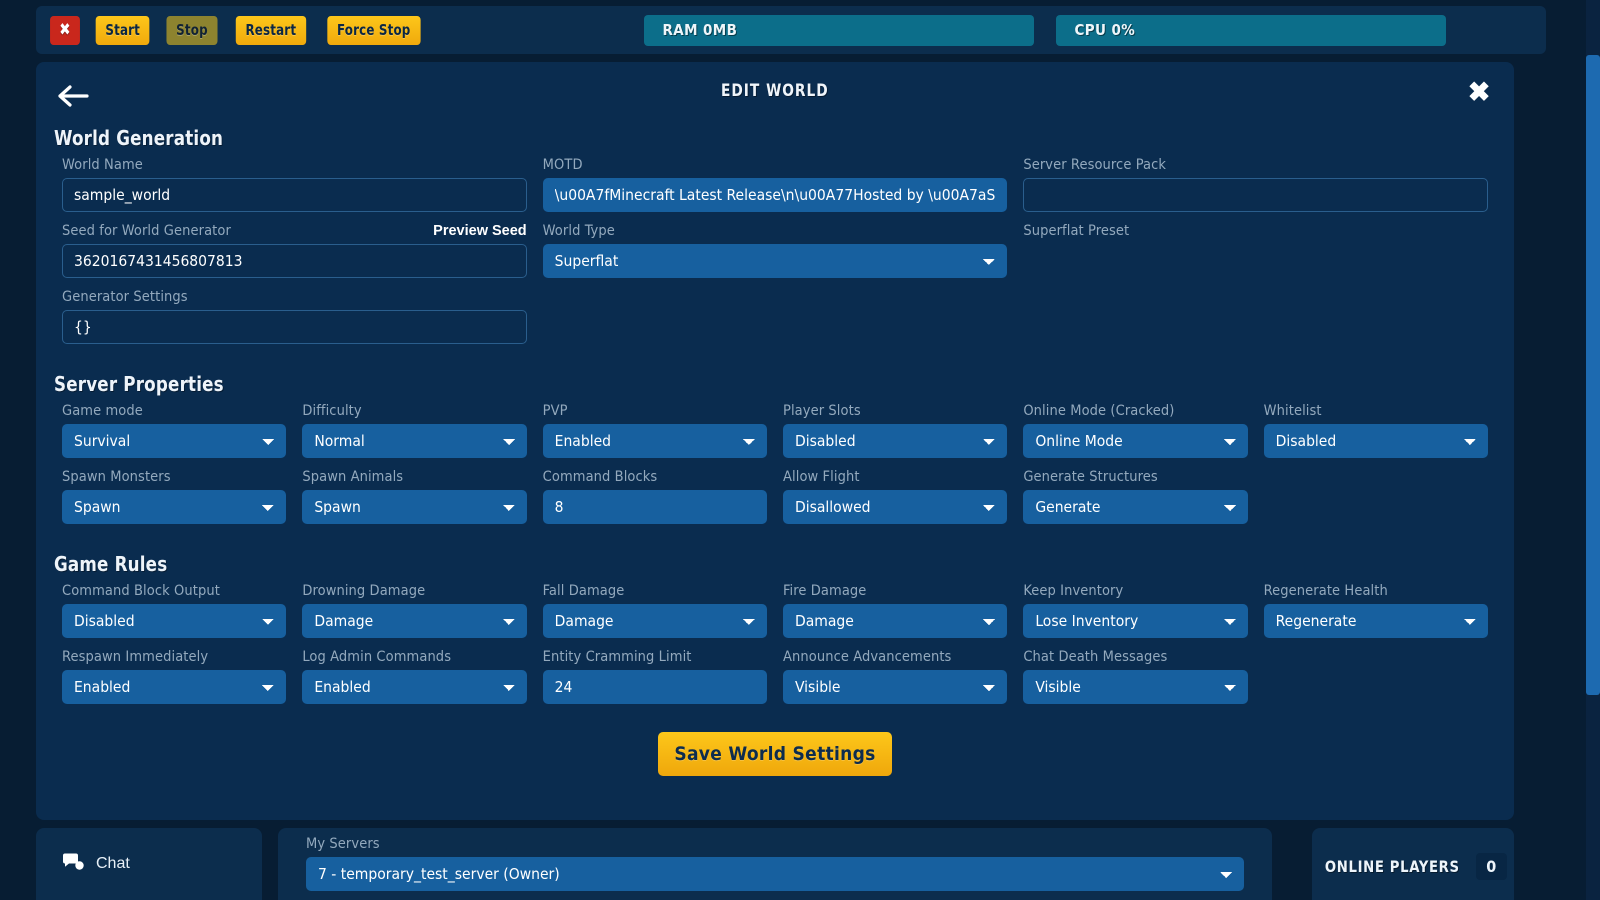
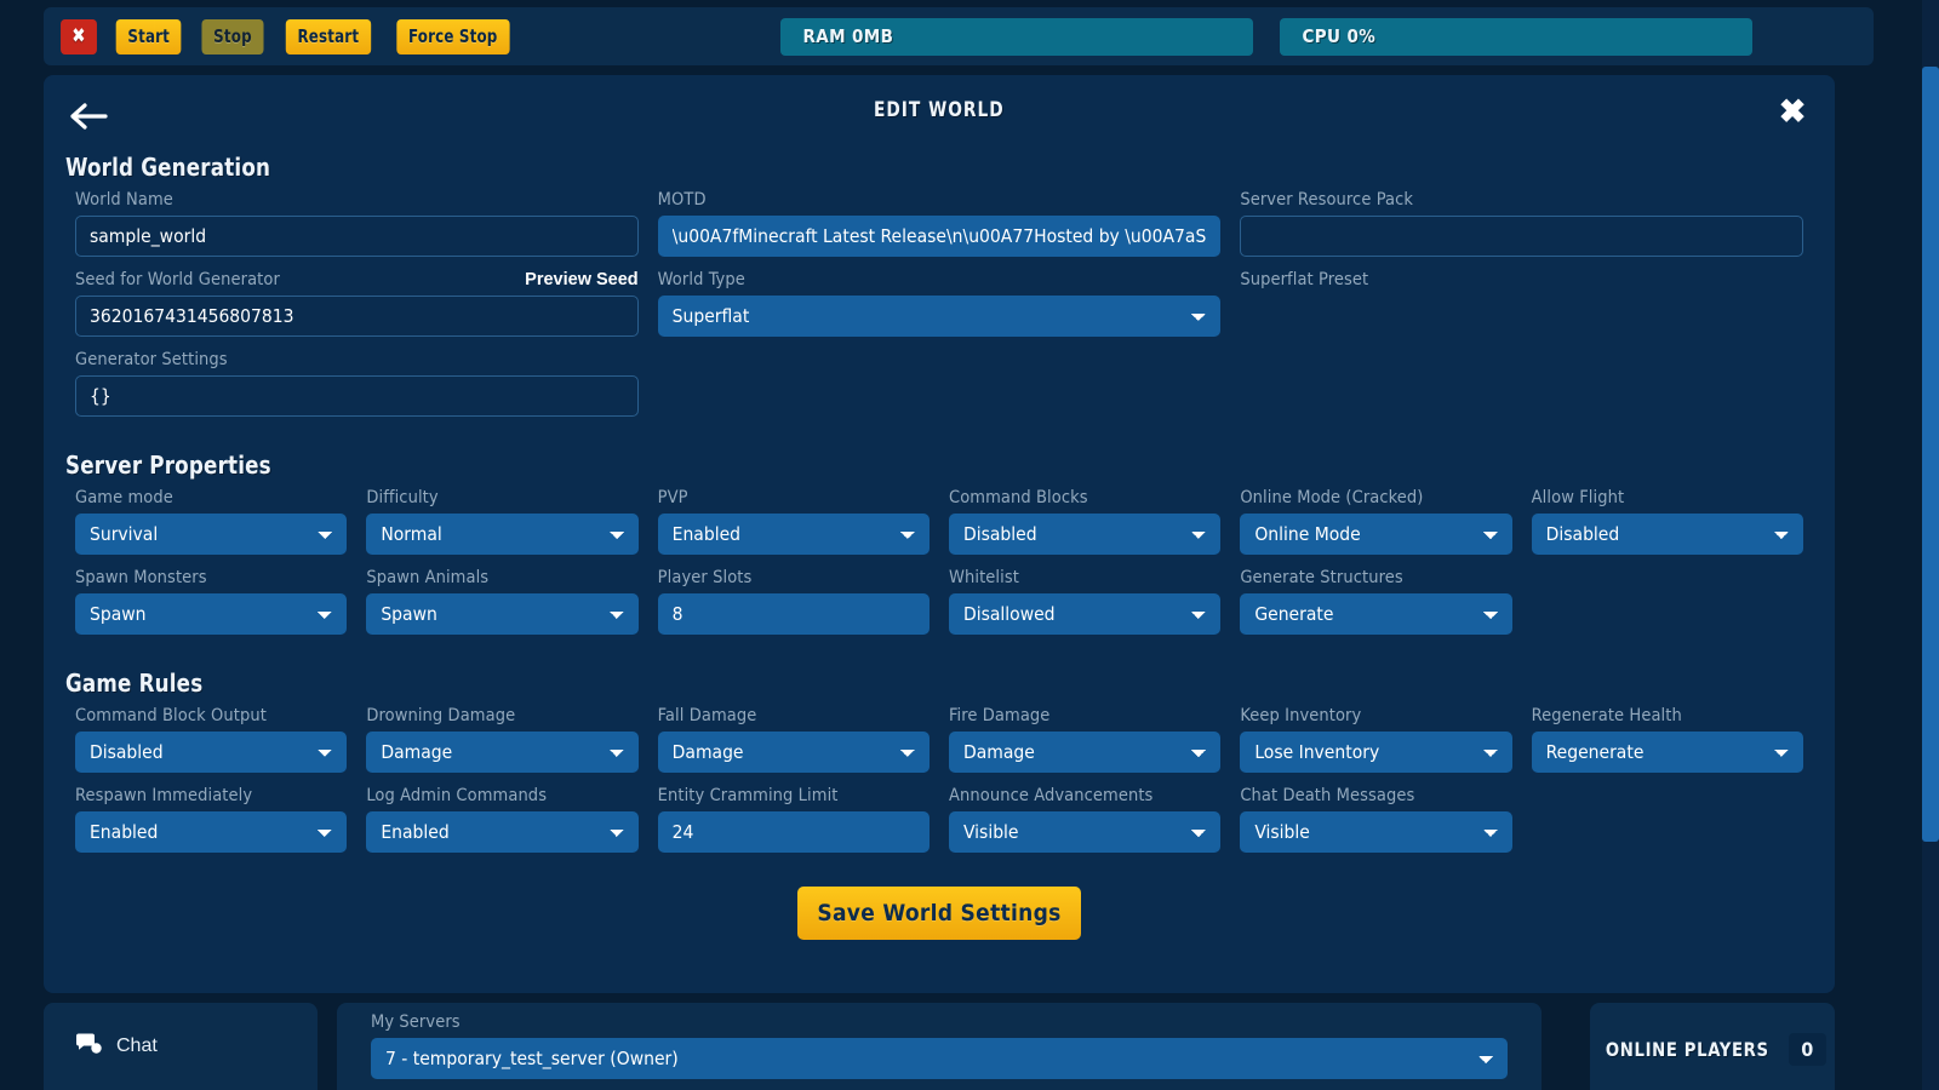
  ✖
  Start
  Stop
  Restart
  Force Stop
  RAM 0MB
  CPU 0%
  EDIT WORLD
  ✖
  World Generation
  World Name
  sample_world
  MOTD
  \u00A7fMinecraft Latest Release\n\u00A77Hosted by \u00A7aS
  Server Resource Pack
  Seed for World Generator
  Preview Seed
  3620167431456807813
  World Type
  Superflat
  Superflat Preset
  Generator Settings
  {}
  Server Properties
  Game mode
  Survival
  Difficulty
  Normal
  PVP
  Enabled
- Player Slots
+ Command Blocks
  Disabled
  Online Mode (Cracked)
  Online Mode
- Whitelist
+ Allow Flight
  Disabled
  Spawn Monsters
  Spawn
  Spawn Animals
  Spawn
- Command Blocks
+ Player Slots
  8
- Allow Flight
+ Whitelist
  Disallowed
  Generate Structures
  Generate
  Game Rules
  Command Block Output
  Disabled
  Drowning Damage
  Damage
  Fall Damage
  Damage
  Fire Damage
  Damage
  Keep Inventory
  Lose Inventory
  Regenerate Health
  Regenerate
  Respawn Immediately
  Enabled
  Log Admin Commands
  Enabled
  Entity Cramming Limit
  24
  Announce Advancements
  Visible
  Chat Death Messages
  Visible
  Save World Settings
  Chat
  My Servers
  7 - temporary_test_server (Owner)
  ONLINE PLAYERS
  0
